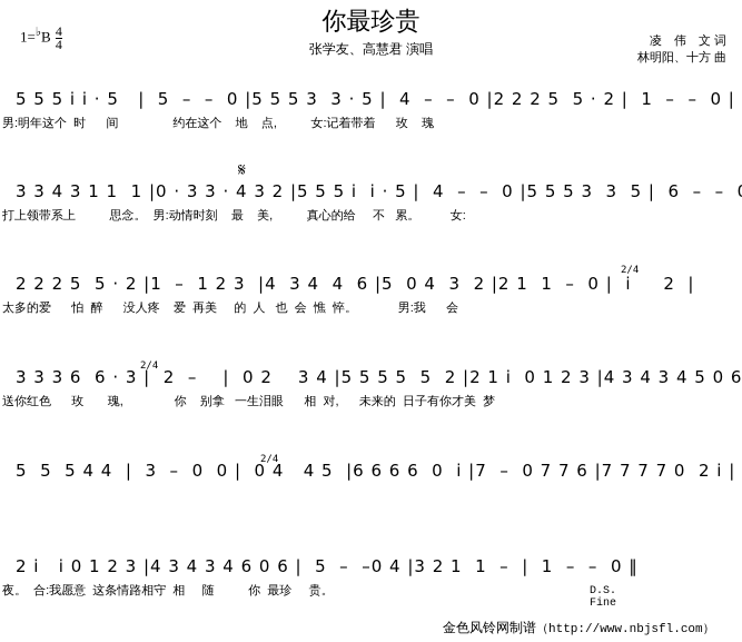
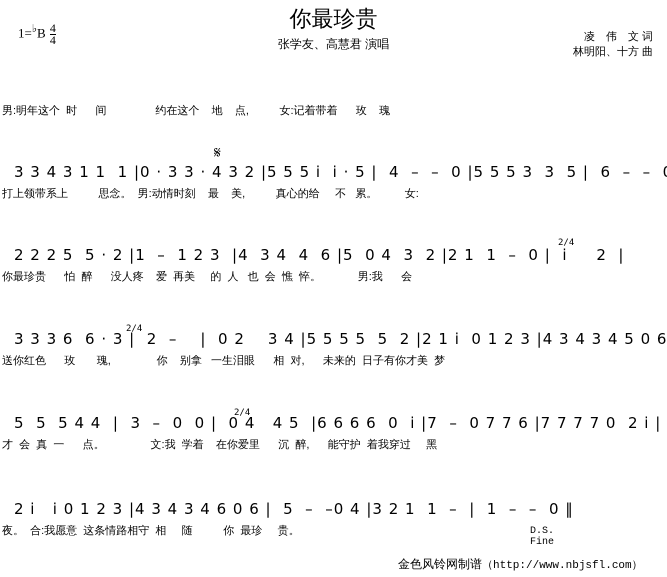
  1=♭B
  4
  4
  你最珍贵
  张学友、高慧君 演唱
  凌 伟 文 词
  林明阳、十方 曲
- 5 5 5 i i · 5 | 5 – – 0 |5 5 5 3 3 · 5 | 4 – – 0 |2 2 2 5 5 · 2 | 1 – – 0 |
  男:明年这个 时 间 约在这个 地 点, 女:记着带着 玫 瑰
  𝄋
  3 3 4 3 1 1 1 |0 · 3 3 · 4 3 2 |5 5 5 i i · 5 | 4 – – 0 |5 5 5 3 3 5 | 6 – –
  打上领带系上 思念。 男:动情时刻 最 美, 真心的给 不 累。 女:
  2/4
  2 2 2 5 5 · 2 |1 – 1 2 3 |4 3 4 4 6 |5 0 4 3 2 |2 1 1 – 0 | i 2 |
- 太多的爱 怕 醉 没人疼 爱 再美 的 人 也 会 憔 悴。 男:我 会
+ 你最珍贵 怕 醉 没人疼 爱 再美 的 人 也 会 憔 悴。 男:我 会
  2/4
  3 3 3 6 6 · 3 | 2 – | 0 2 3 4 |5 5 5 5 5 2 |2 1 i 0 1 2 3 |4 3 4 3 4 5 0 6
  送你红色 玫 瑰, 你 别拿 一生泪眼 相 对, 未来的 日子有你才美 梦
  2/4
  5 5 5 4 4 | 3 – 0 0 | 0 4 4 5 |6 6 6 6 0 i |7 – 0 7 7 6 |7 7 7 7 0 2 i |
+ 才 会 真 一 点。 文:我 学着 在你爱里 沉 醉, 能守护 着我穿过 黑
  2 i i 0 1 2 3 |4 3 4 3 4 6 0 6 | 5 – –0 4 |3 2 1 1 – | 1 – – 0 ‖
  夜。 合:我愿意 这条情路相守 相 随 你 最珍 贵。
  D.S.
  Fine
  金色风铃网制谱（http://www.nbjsfl.com）
